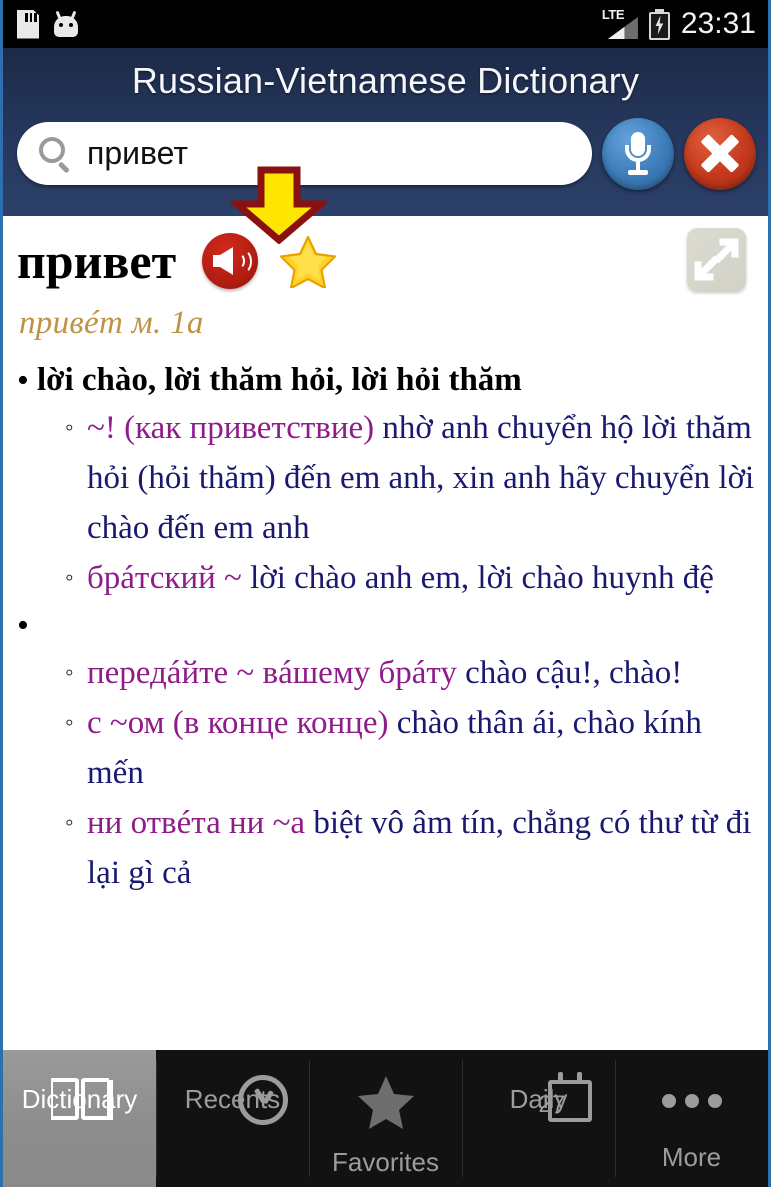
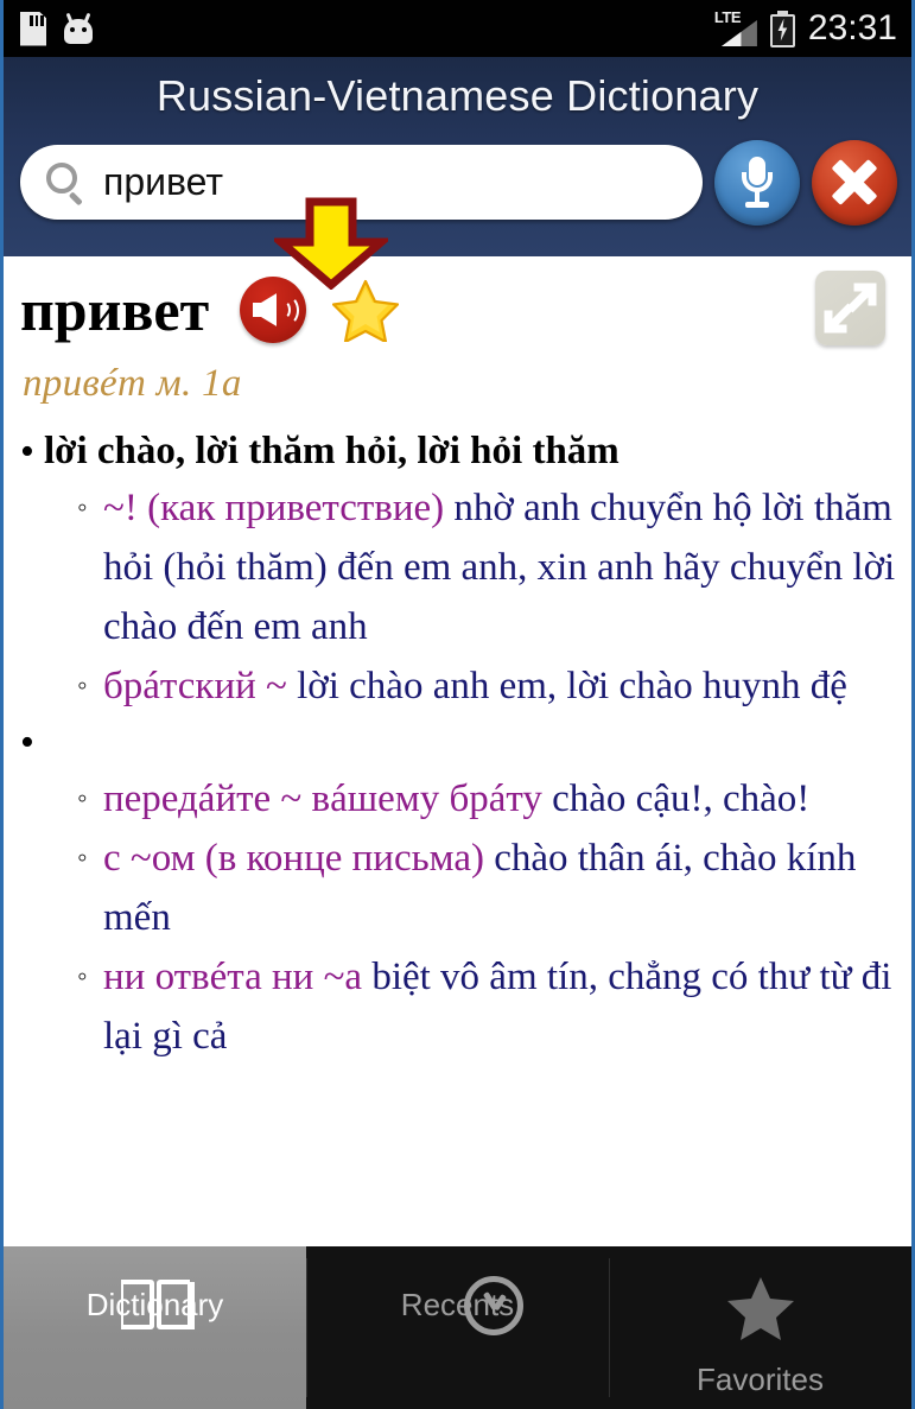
  LTE
  23:31
  Russian-Vietnamese Dictionary
  привет
  привет
  привéт м. 1a
  •
  lời chào, lời thăm hỏi, lời hỏi thăm
  ◦
  ~! (как приветствие) nhờ anh chuyển hộ lời thăm hỏi (hỏi thăm) đến em anh, xin anh hãy chuyển lời chào đến em anh
  ◦
  брáтский ~ lời chào anh em, lời chào huynh đệ
  •
  ◦
  передáйте ~ вáшему брáту chào cậu!, chào!
  ◦
- с ~ом (в конце конце) chào thân ái, chào kính mến
+ с ~ом (в конце письма) chào thân ái, chào kính mến
  ◦
  ни отвéта ни ~а biệt vô âm tín, chẳng có thư từ đi lại gì cả
  Dictionry
  Recens
  Favorites
- 27
- Daily
- More
